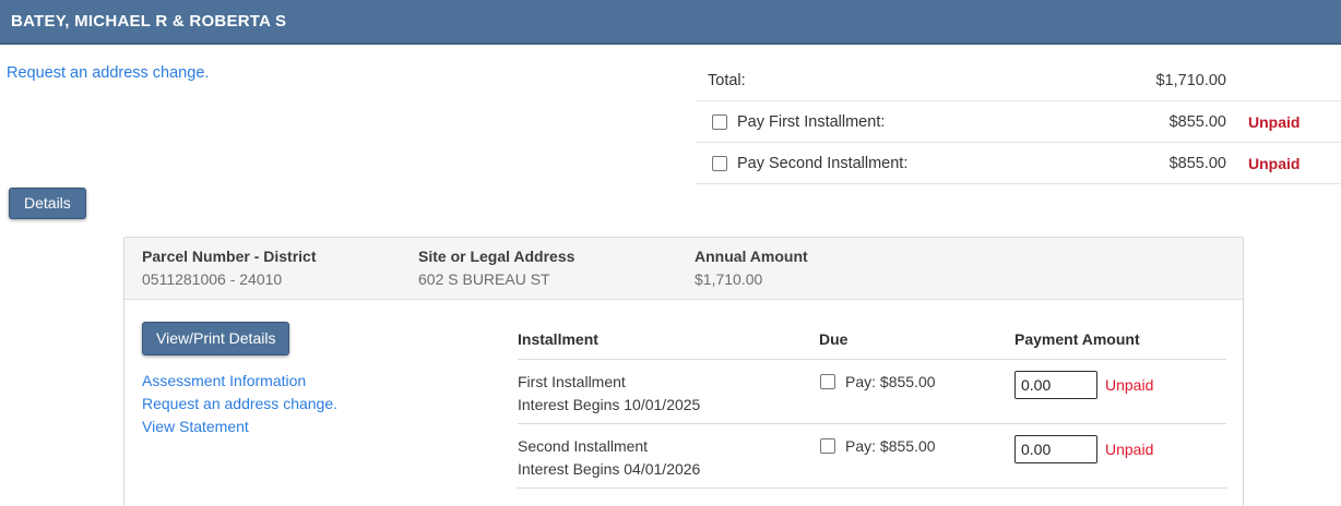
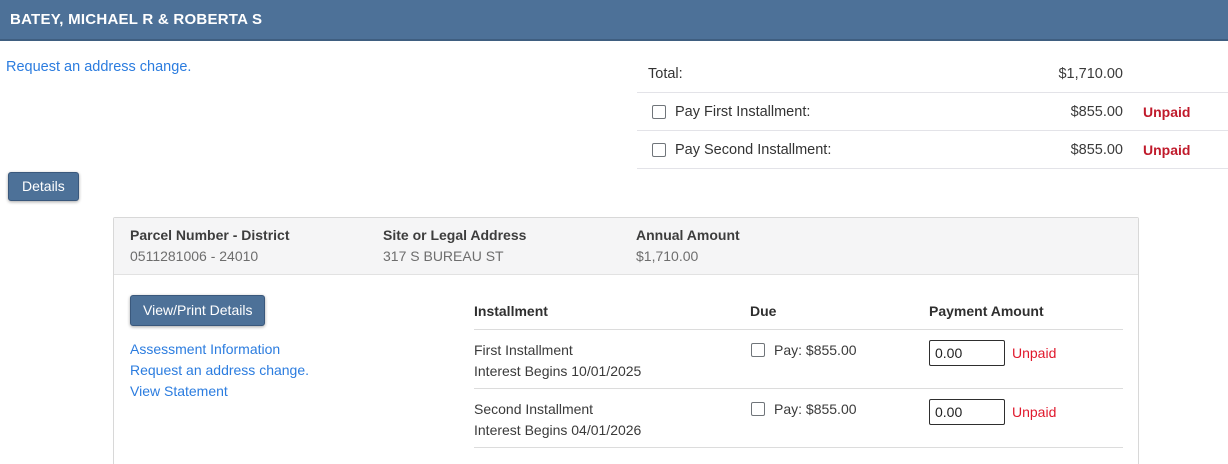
  BATEY, MICHAEL R & ROBERTA S
  Request an address change.
  Total:
  $1,710.00
  Pay First Installment:
  $855.00
  Unpaid
  Pay Second Installment:
  $855.00
  Unpaid
  Details
  Parcel Number - District
  0511281006 - 24010
  Site or Legal Address
- 602 S BUREAU ST
+ 317 S BUREAU ST
  Annual Amount
  $1,710.00
  View/Print Details
  Assessment Information
  Request an address change.
  View Statement
  Installment
  Due
  Payment Amount
  First Installment
  Interest Begins 10/01/2025
  Pay: $855.00
  0.00
  Unpaid
  Second Installment
  Interest Begins 04/01/2026
  Pay: $855.00
  0.00
  Unpaid
